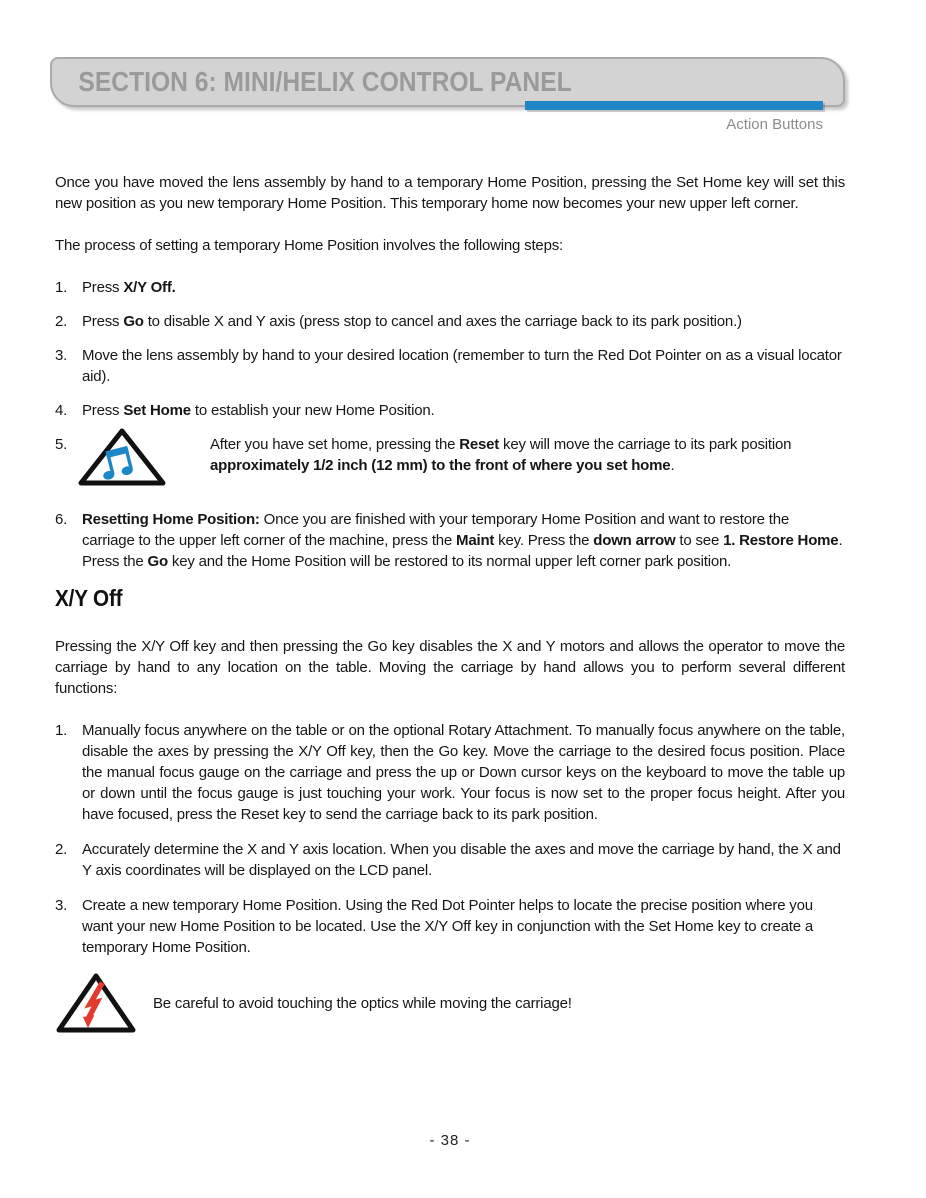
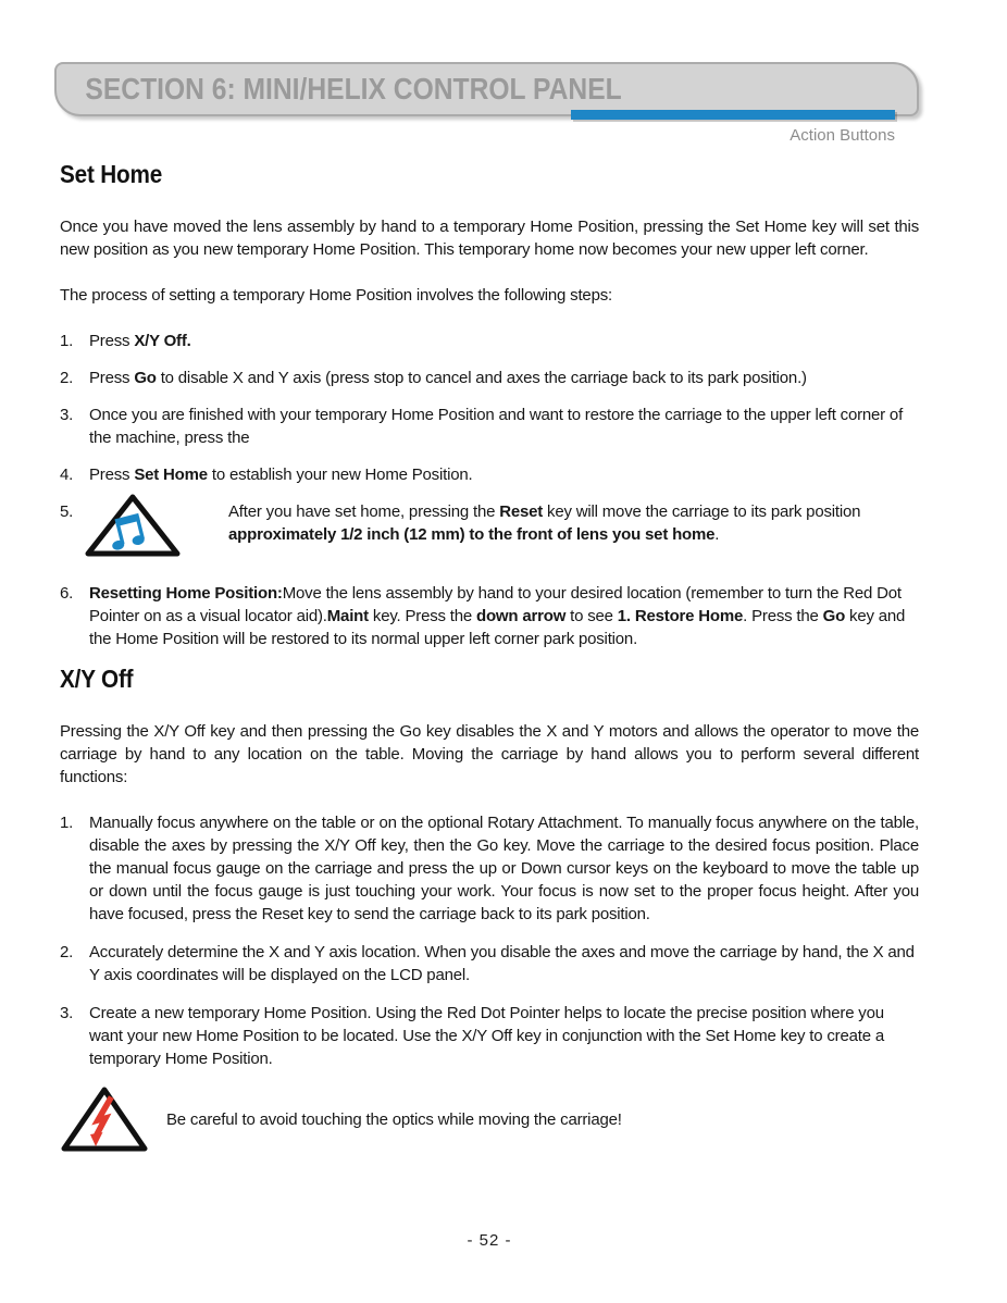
  SECTION 6: MINI/HELIX CONTROL PANEL
  Action Buttons
+ Set Home
  Once you have moved the lens assembly by hand to a temporary Home Position, pressing the Set Home key will set this new position as you new temporary Home Position. This temporary home now becomes your new upper left corner.
  The process of setting a temporary Home Position involves the following steps:
  1.
  Press X/Y Off.
  2.
  Press Go to disable X and Y axis (press stop to cancel and axes the carriage back to its park position.)
  3.
- Move the lens assembly by hand to your desired location (remember to turn the Red Dot Pointer on as a visual locator aid).
+ Once you are finished with your temporary Home Position and want to restore the carriage to the upper left corner of the machine, press the
  4.
  Press Set Home to establish your new Home Position.
  5.
- After you have set home, pressing the Reset key will move the carriage to its park position approximately 1/2 inch (12 mm) to the front of where you set home.
+ After you have set home, pressing the Reset key will move the carriage to its park position approximately 1/2 inch (12 mm) to the front of lens you set home.
  6.
- Resetting Home Position: Once you are finished with your temporary Home Position and want to restore the carriage to the upper left corner of the machine, press the Maint key. Press the down arrow to see 1. Restore Home. Press the Go key and the Home Position will be restored to its normal upper left corner park position.
+ Resetting Home Position:Move the lens assembly by hand to your desired location (remember to turn the Red Dot Pointer on as a visual locator aid).Maint key. Press the down arrow to see 1. Restore Home. Press the Go key and the Home Position will be restored to its normal upper left corner park position.
  X/Y Off
  Pressing the X/Y Off key and then pressing the Go key disables the X and Y motors and allows the operator to move the carriage by hand to any location on the table. Moving the carriage by hand allows you to perform several different functions:
  1.
  Manually focus anywhere on the table or on the optional Rotary Attachment. To manually focus anywhere on the table, disable the axes by pressing the X/Y Off key, then the Go key. Move the carriage to the desired focus position. Place the manual focus gauge on the carriage and press the up or Down cursor keys on the keyboard to move the table up or down until the focus gauge is just touching your work. Your focus is now set to the proper focus height. After you have focused, press the Reset key to send the carriage back to its park position.
  2.
  Accurately determine the X and Y axis location. When you disable the axes and move the carriage by hand, the X and Y axis coordinates will be displayed on the LCD panel.
  3.
  Create a new temporary Home Position. Using the Red Dot Pointer helps to locate the precise position where you want your new Home Position to be located. Use the X/Y Off key in conjunction with the Set Home key to create a temporary Home Position.
  Be careful to avoid touching the optics while moving the carriage!
- - 38 -
+ - 52 -
